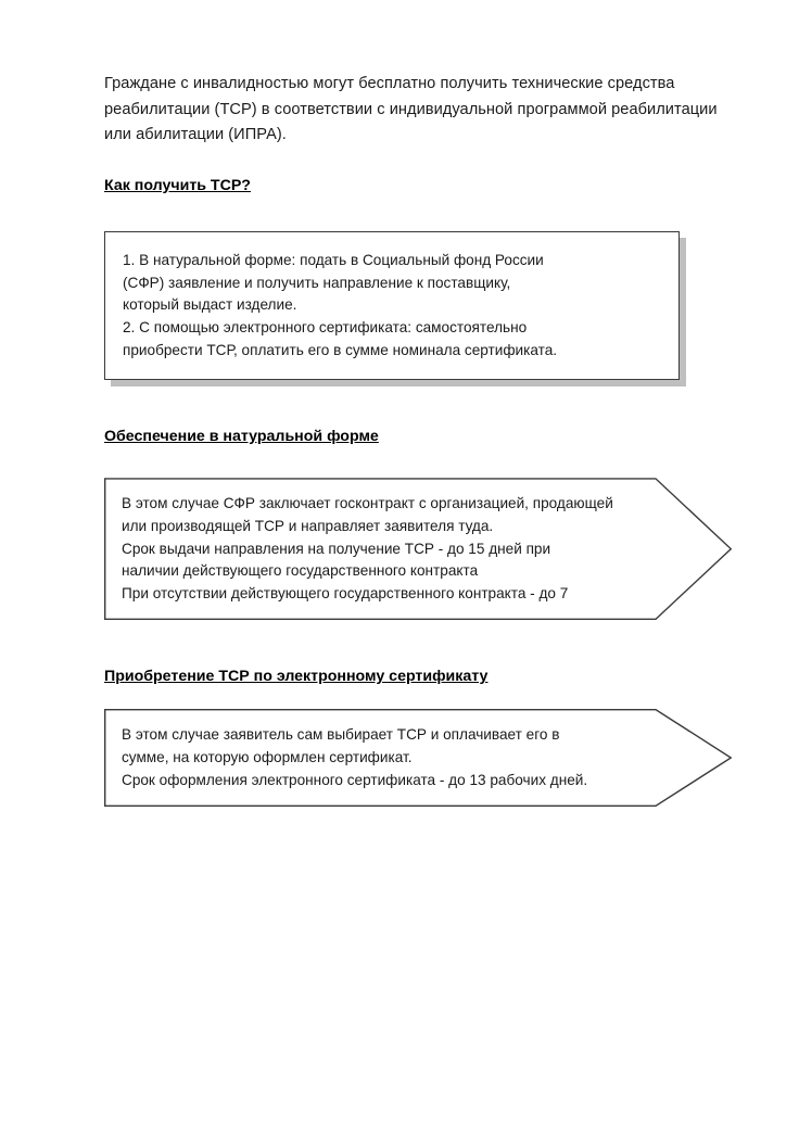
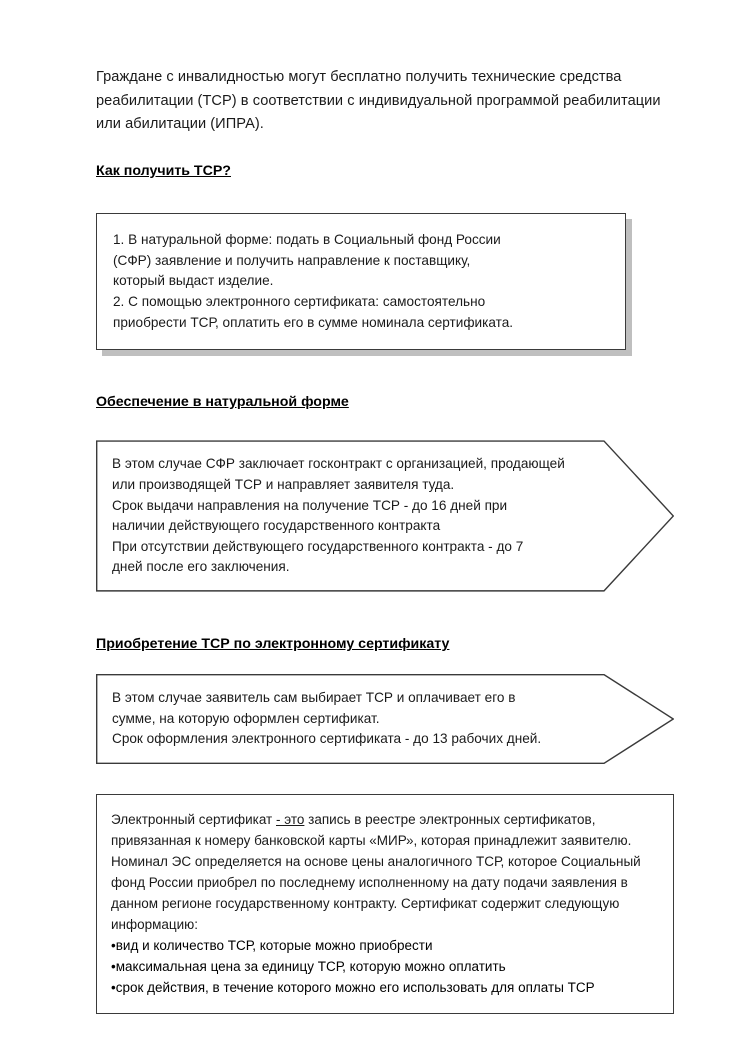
  Граждане с инвалидностью могут бесплатно получить технические средства реабилитации (ТСР) в соответствии с индивидуальной программой реабилитации или абилитации (ИПРА).
  Как получить ТСР?
  1. В натуральной форме: подать в Социальный фонд России
  (СФР) заявление и получить направление к поставщику,
  который выдаст изделие.
  2. С помощью электронного сертификата: самостоятельно
  приобрести ТСР, оплатить его в сумме номинала сертификата.
  Обеспечение в натуральной форме
  В этом случае СФР заключает госконтракт с организацией, продающей
  или производящей ТСР и направляет заявителя туда.
- Срок выдачи направления на получение ТСР - до 15 дней при
+ Срок выдачи направления на получение ТСР - до 16 дней при
  наличии действующего государственного контракта
  При отсутствии действующего государственного контракта - до 7
+ дней после его заключения.
  Приобретение ТСР по электронному сертификату
  В этом случае заявитель сам выбирает ТСР и оплачивает его в
  сумме, на которую оформлен сертификат.
  Срок оформления электронного сертификата - до 13 рабочих дней.
+ Электронный сертификат - это запись в реестре электронных сертификатов, привязанная к номеру банковской карты «МИР», которая принадлежит заявителю. Номинал ЭС определяется на основе цены аналогичного ТСР, которое Социальный фонд России приобрел по последнему исполненному на дату подачи заявления в данном регионе государственному контракту. Сертификат содержит следующую информацию:
+ •вид и количество ТСР, которые можно приобрести
+ •максимальная цена за единицу ТСР, которую можно оплатить
+ •срок действия, в течение которого можно его использовать для оплаты ТСР
